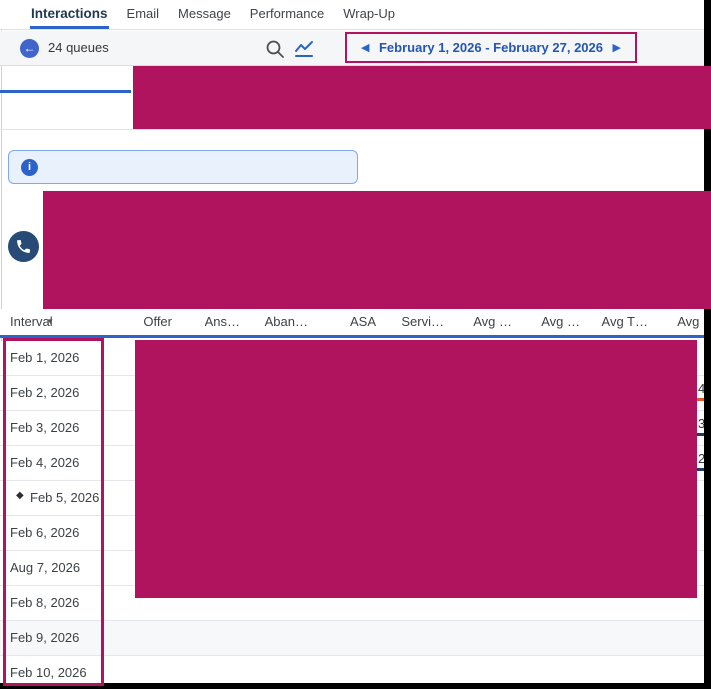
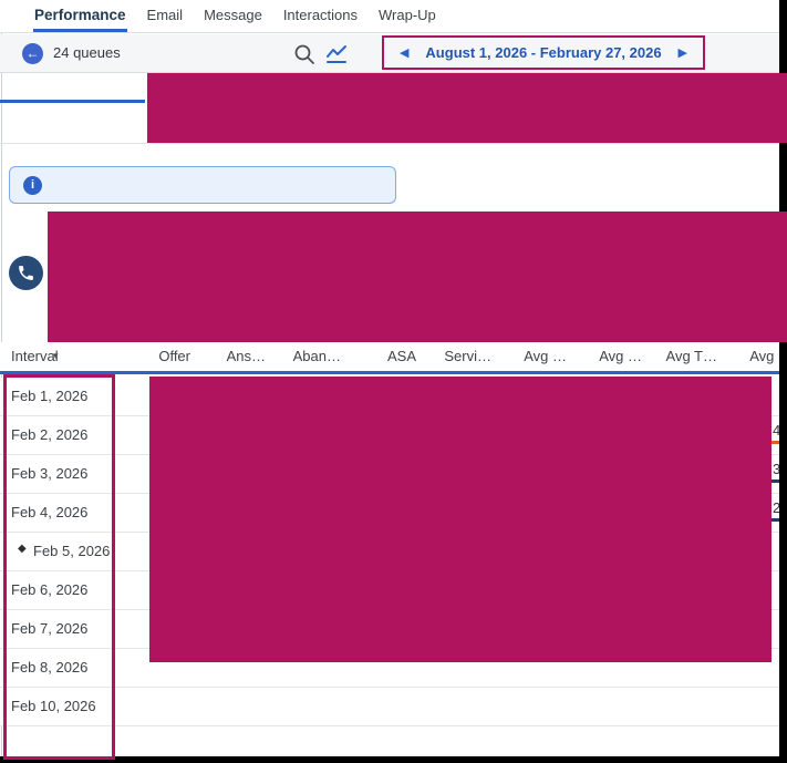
- Interactions
+ Performance
  Email
  Message
- Performance
+ Interactions
  Wrap-Up
  ←
  24 queues
  ◀
- February 1, 2026 - February 27, 2026
+ August 1, 2026 - February 27, 2026
  ▶
  i
  Interval
  ▾
  Offer
  Ans…
  Aban…
  ASA
  Servi…
  Avg …
  Avg …
  Avg T…
  Avg
  Feb 1, 2026
  Feb 2, 2026
  4
  Feb 3, 2026
  3
  Feb 4, 2026
  2
  ◆
  Feb 5, 2026
  Feb 6, 2026
- Aug 7, 2026
+ Feb 7, 2026
  Feb 8, 2026
- Feb 9, 2026
  Feb 10, 2026
